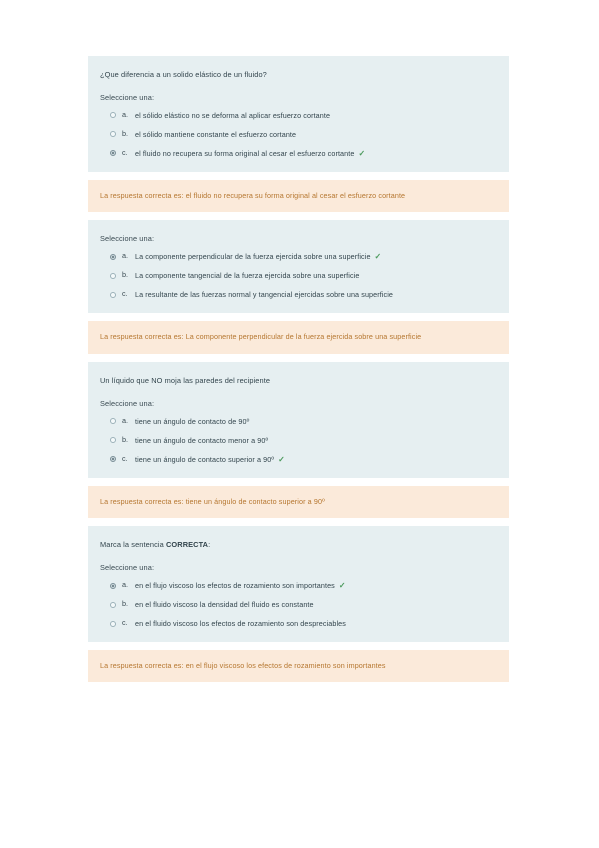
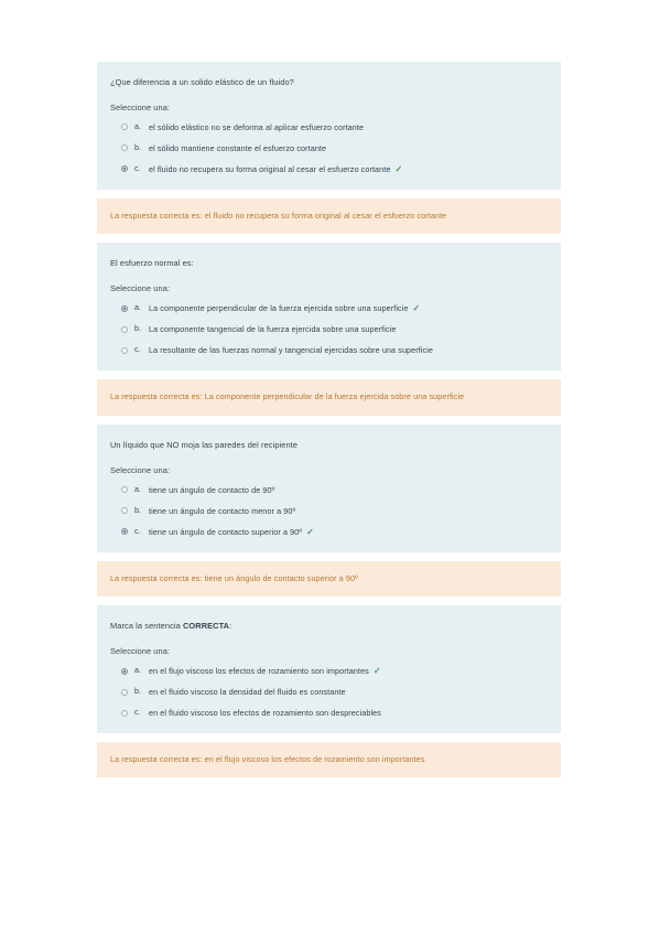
  ¿Que diferencia a un solido elástico de un fluido?
  Seleccione una:
  a.
  el sólido elástico no se deforma al aplicar esfuerzo cortante
  b.
  el sólido mantiene constante el esfuerzo cortante
  c.
  el fluido no recupera su forma original al cesar el esfuerzo cortante
  ✓
  La respuesta correcta es: el fluido no recupera su forma original al cesar el esfuerzo cortante
+ El esfuerzo normal es:
  Seleccione una:
  a.
  La componente perpendicular de la fuerza ejercida sobre una superficie
  ✓
  b.
  La componente tangencial de la fuerza ejercida sobre una superficie
  c.
  La resultante de las fuerzas normal y tangencial ejercidas sobre una superficie
  La respuesta correcta es: La componente perpendicular de la fuerza ejercida sobre una superficie
  Un líquido que NO moja las paredes del recipiente
  Seleccione una:
  a.
  tiene un ángulo de contacto de 90º
  b.
  tiene un ángulo de contacto menor a 90º
  c.
  tiene un ángulo de contacto superior a 90º
  ✓
  La respuesta correcta es: tiene un ángulo de contacto superior a 90º
  Marca la sentencia CORRECTA:
  Seleccione una:
  a.
  en el flujo viscoso los efectos de rozamiento son importantes
  ✓
  b.
  en el fluido viscoso la densidad del fluido es constante
  c.
  en el fluido viscoso los efectos de rozamiento son despreciables
  La respuesta correcta es: en el flujo viscoso los efectos de rozamiento son importantes
